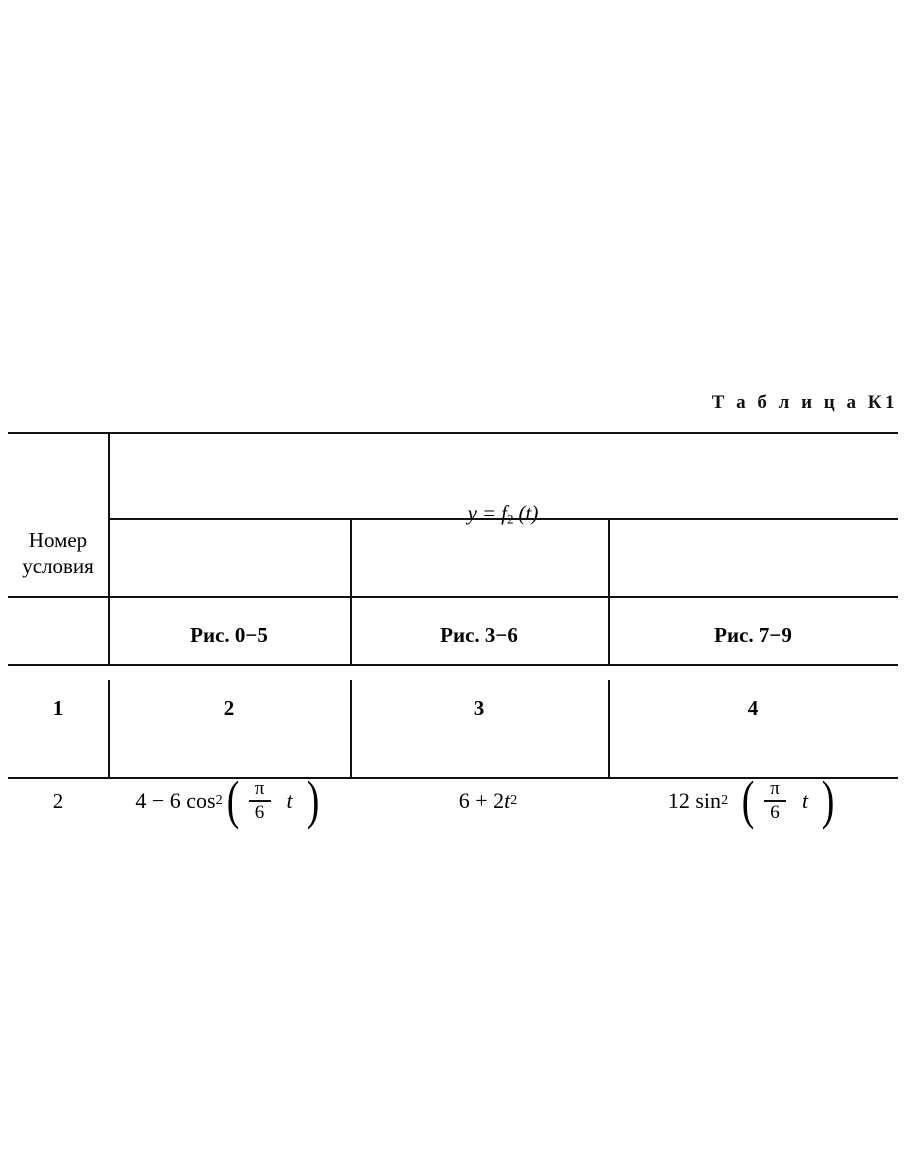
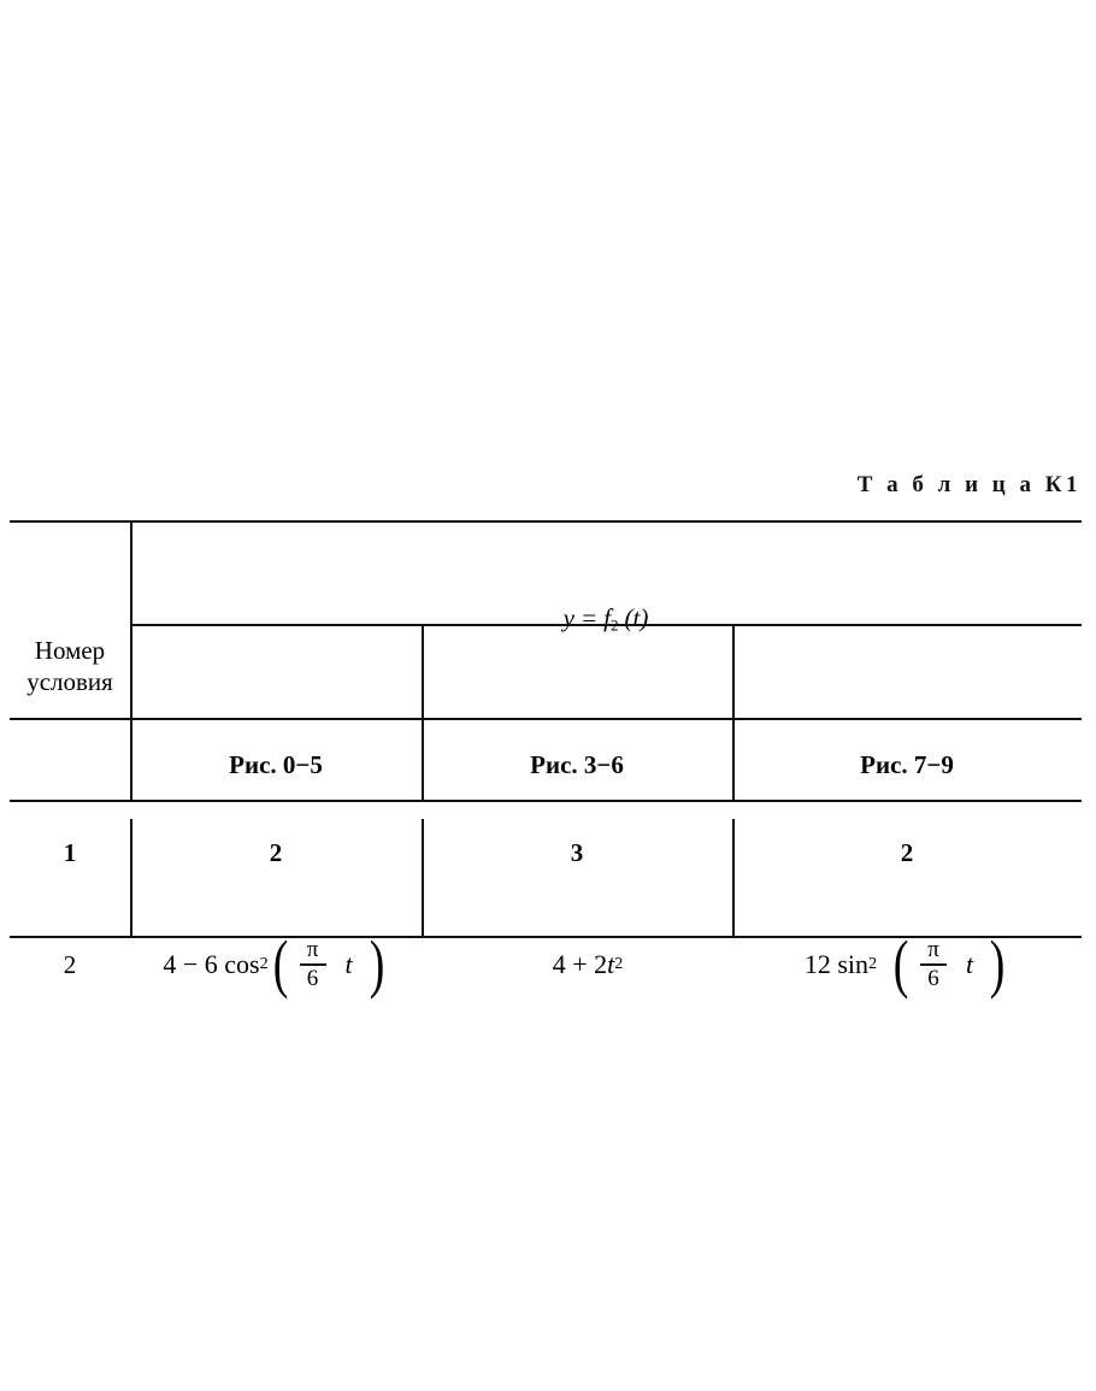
  Т а б л и ц а К1
  Номер условия	y = f (t)
  Рис. 0−5	Рис. 3−6	Рис. 7−9
- 1	2	3	4
+ 1	2	3	2
- 2	4 − 6 cos2 ( π 6 t )	6 + 2t2	12 sin2 ( π 6 t )
+ 2	4 − 6 cos2 ( π 6 t )	4 + 2t2	12 sin2 ( π 6 t )
